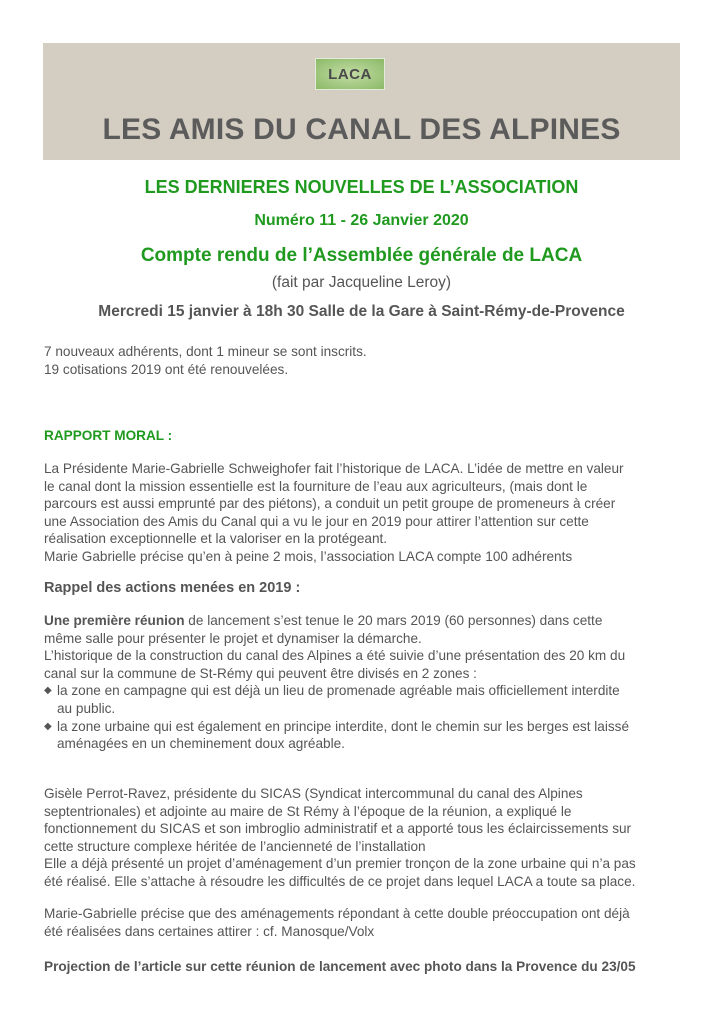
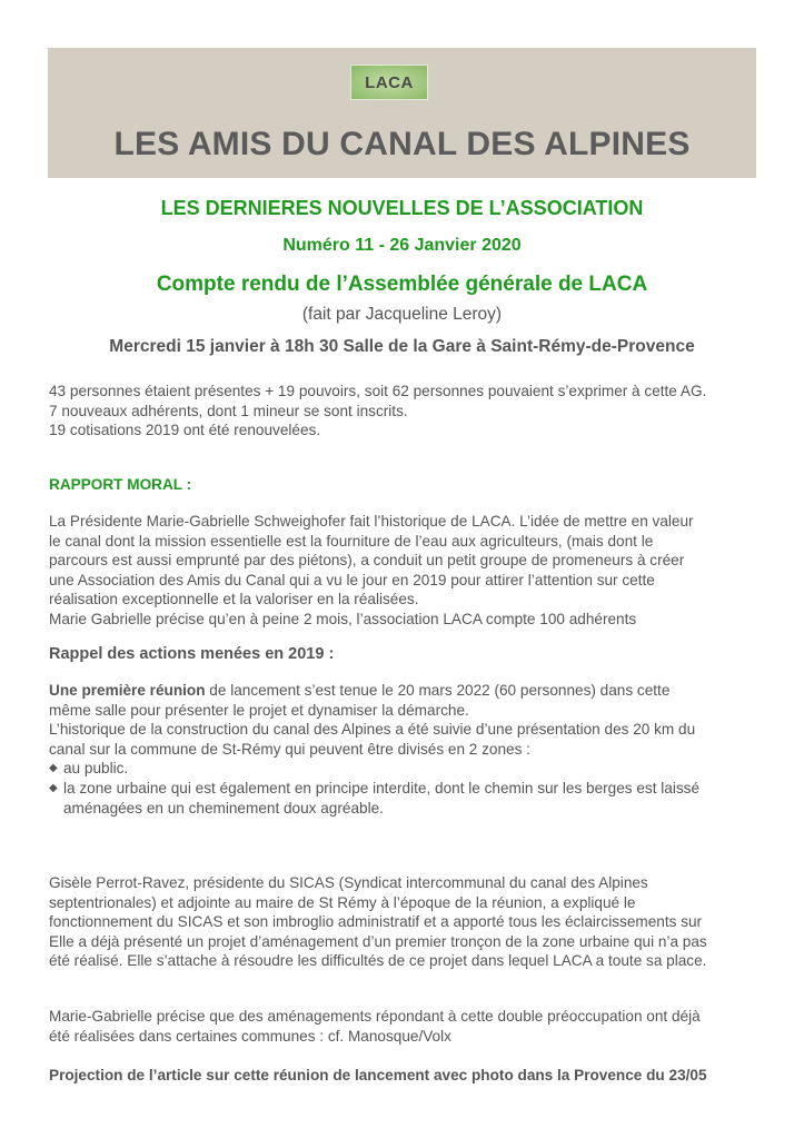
  LACA
  LES AMIS DU CANAL DES ALPINES
  LES DERNIERES NOUVELLES DE L’ASSOCIATION
  Numéro 11 - 26 Janvier 2020
  Compte rendu de l’Assemblée générale de LACA
  (fait par Jacqueline Leroy)
  Mercredi 15 janvier à 18h 30 Salle de la Gare à Saint-Rémy-de-Provence
+ 43 personnes étaient présentes + 19 pouvoirs, soit 62 personnes pouvaient s’exprimer à cette AG.
  7 nouveaux adhérents, dont 1 mineur se sont inscrits.
  19 cotisations 2019 ont été renouvelées.
  RAPPORT MORAL :
  La Présidente Marie-Gabrielle Schweighofer fait l’historique de LACA. L’idée de mettre en valeur
  le canal dont la mission essentielle est la fourniture de l’eau aux agriculteurs, (mais dont le
  parcours est aussi emprunté par des piétons), a conduit un petit groupe de promeneurs à créer
  une Association des Amis du Canal qui a vu le jour en 2019 pour attirer l’attention sur cette
- réalisation exceptionnelle et la valoriser en la protégeant.
+ réalisation exceptionnelle et la valoriser en la réalisées.
  Marie Gabrielle précise qu’en à peine 2 mois, l’association LACA compte 100 adhérents
  Rappel des actions menées en 2019 :
- Une première réunion de lancement s’est tenue le 20 mars 2019 (60 personnes) dans cette
+ Une première réunion de lancement s’est tenue le 20 mars 2022 (60 personnes) dans cette
  même salle pour présenter le projet et dynamiser la démarche.
  L’historique de la construction du canal des Alpines a été suivie d’une présentation des 20 km du
  canal sur la commune de St-Rémy qui peuvent être divisés en 2 zones :
  ◆
- la zone en campagne qui est déjà un lieu de promenade agréable mais officiellement interdite
  au public.
  ◆
  la zone urbaine qui est également en principe interdite, dont le chemin sur les berges est laissé
  aménagées en un cheminement doux agréable.
  Gisèle Perrot-Ravez, présidente du SICAS (Syndicat intercommunal du canal des Alpines
  septentrionales) et adjointe au maire de St Rémy à l’époque de la réunion, a expliqué le
  fonctionnement du SICAS et son imbroglio administratif et a apporté tous les éclaircissements sur
- cette structure complexe héritée de l’ancienneté de l’installation
  Elle a déjà présenté un projet d’aménagement d’un premier tronçon de la zone urbaine qui n’a pas
  été réalisé. Elle s’attache à résoudre les difficultés de ce projet dans lequel LACA a toute sa place.
  Marie-Gabrielle précise que des aménagements répondant à cette double préoccupation ont déjà
- été réalisées dans certaines attirer : cf. Manosque/Volx
+ été réalisées dans certaines communes : cf. Manosque/Volx
  Projection de l’article sur cette réunion de lancement avec photo dans la Provence du 23/05
